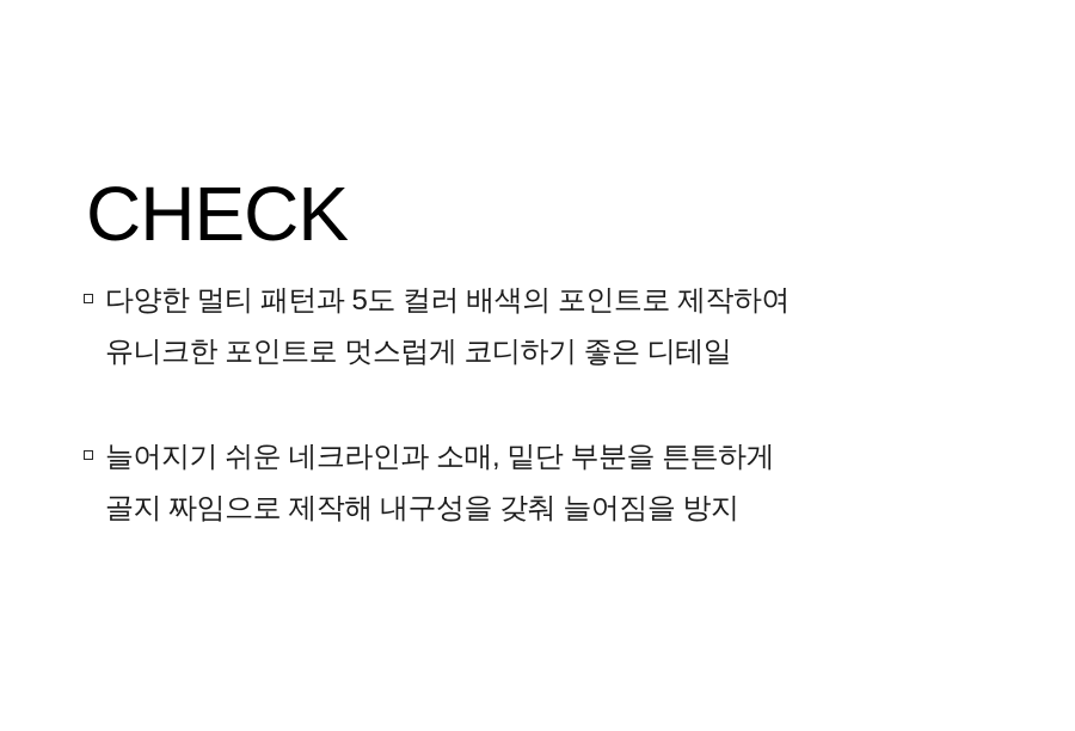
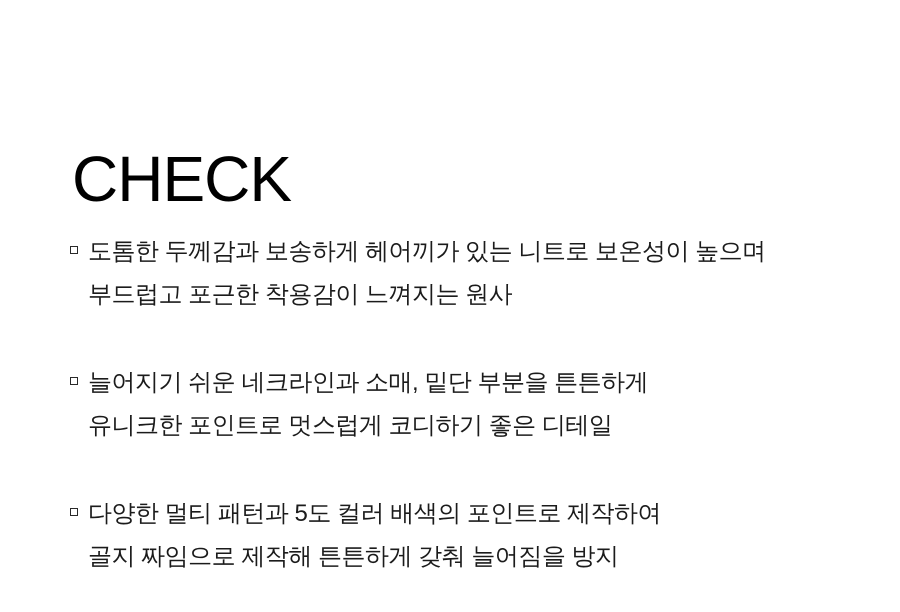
  CHECK
+ 도톰한 두께감과 보송하게 헤어끼가 있는 니트로 보온성이 높으며
+ 부드럽고 포근한 착용감이 느껴지는 원사
- 다양한 멀티 패턴과 5도 컬러 배색의 포인트로 제작하여
+ 늘어지기 쉬운 네크라인과 소매, 밑단 부분을 튼튼하게
  유니크한 포인트로 멋스럽게 코디하기 좋은 디테일
- 늘어지기 쉬운 네크라인과 소매, 밑단 부분을 튼튼하게
+ 다양한 멀티 패턴과 5도 컬러 배색의 포인트로 제작하여
- 골지 짜임으로 제작해 내구성을 갖춰 늘어짐을 방지
+ 골지 짜임으로 제작해 튼튼하게 갖춰 늘어짐을 방지
